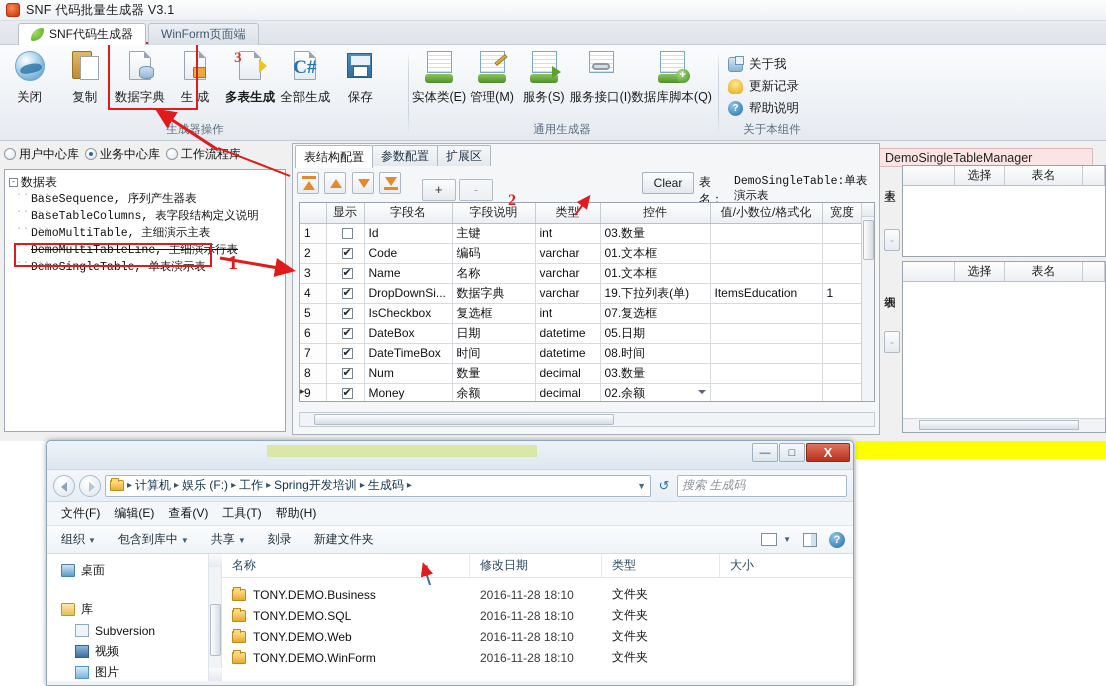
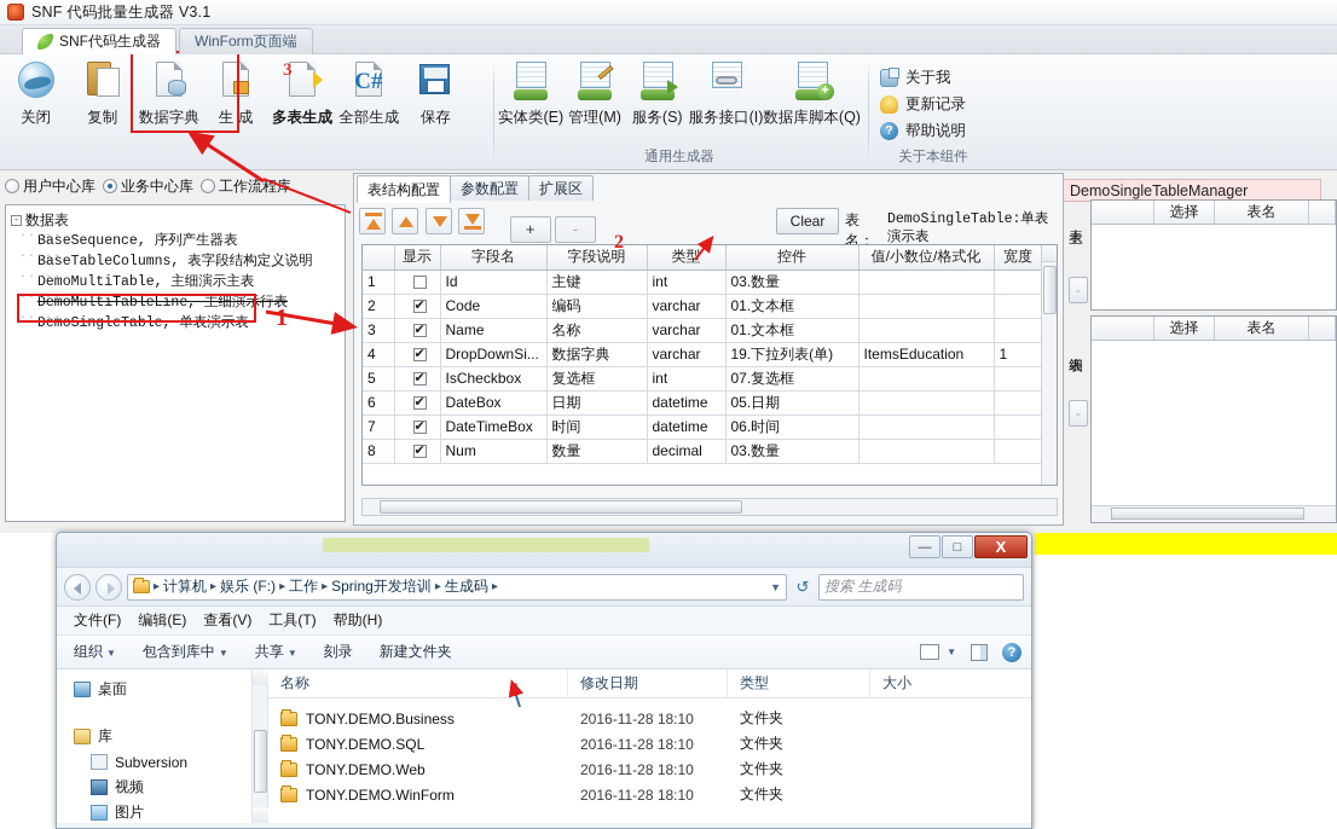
  SNF 代码批量生成器 V3.1
  SNF代码生成器
  WinForm页面端
  关闭
  复制
  数据字典
  生 成
  3
  多表生成
  C#
  全部生成
  保存
- 生成器操作
  实体类(E)
  管理(M)
  服务(S)
  服务接口(I)
  +
  数据库脚本(Q)
  通用生成器
  关于我
  更新记录
  ?
  帮助说明
  关于本组件
  用户中心库
  业务中心库
  工作流程库
  -
  数据表
  BaseSequence, 序列产生器表
  BaseTableColumns, 表字段结构定义说明
  DemoMultiTable, 主细演示主表
  DemoMultiTableLine, 主细演示行表
  DemoSingleTable, 单表演示表
  DemoSingleTableManager
  表结构配置
  参数配置
  扩展区
  + -
  Clear
  表名：
  DemoSingleTable:单表演示表
  	显示	字段名	字段说明	类型	控件	值/小数位/格式化	宽度
  1		Id	主键	int	03.数量
  2		Code	编码	varchar	01.文本框
  3		Name	名称	varchar	01.文本框
  4		DropDownSi...	数据字典	varchar	19.下拉列表(单)	ItemsEducation	1
  5		IsCheckbox	复选框	int	07.复选框
  6		DateBox	日期	datetime	05.日期
- 7		DateTimeBox	时间	datetime	08.时间
+ 7		DateTimeBox	时间	datetime	06.时间
  8		Num	数量	decimal	03.数量
- 9		Money	余额	decimal	02.余额
  -
  选择
  表名
  -
  选择
  表名
  —
  □
  X
  ▸
  计算机
  ▸
  娱乐 (F:)
  ▸
  工作
  ▸
  Spring开发培训
  ▸
  生成码
  ▸
  ▼
  ↺
  搜索 生成码
  文件(F)
  编辑(E)
  查看(V)
  工具(T)
  帮助(H)
  组织 ▼
  包含到库中 ▼
  共享 ▼
  刻录
  新建文件夹
  ▼
  ?
  桌面
  库
  Subversion
  视频
  图片
  名称
  修改日期
  类型
  大小
  TONY.DEMO.Business
  2016-11-28 18:10
  文件夹
  TONY.DEMO.SQL
  2016-11-28 18:10
  文件夹
  TONY.DEMO.Web
  2016-11-28 18:10
  文件夹
  TONY.DEMO.WinForm
  2016-11-28 18:10
  文件夹
  1
  2
  4
